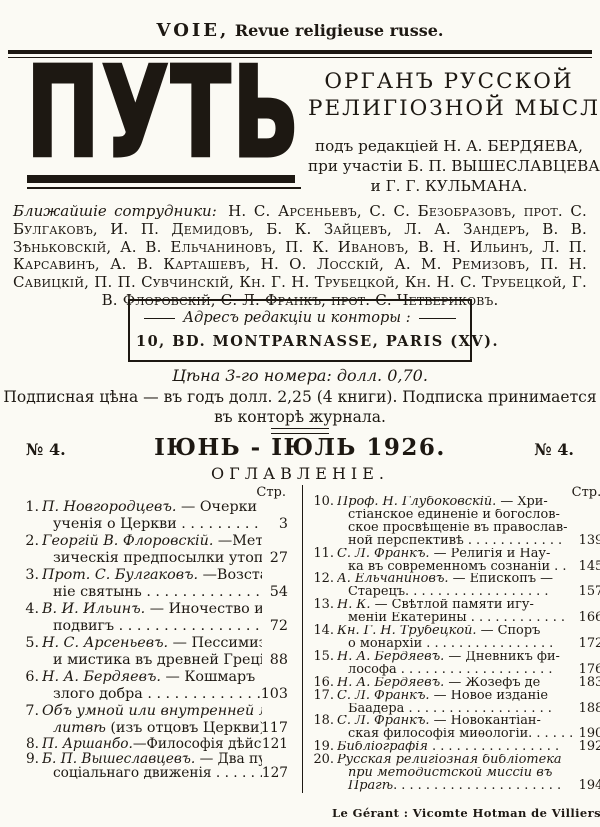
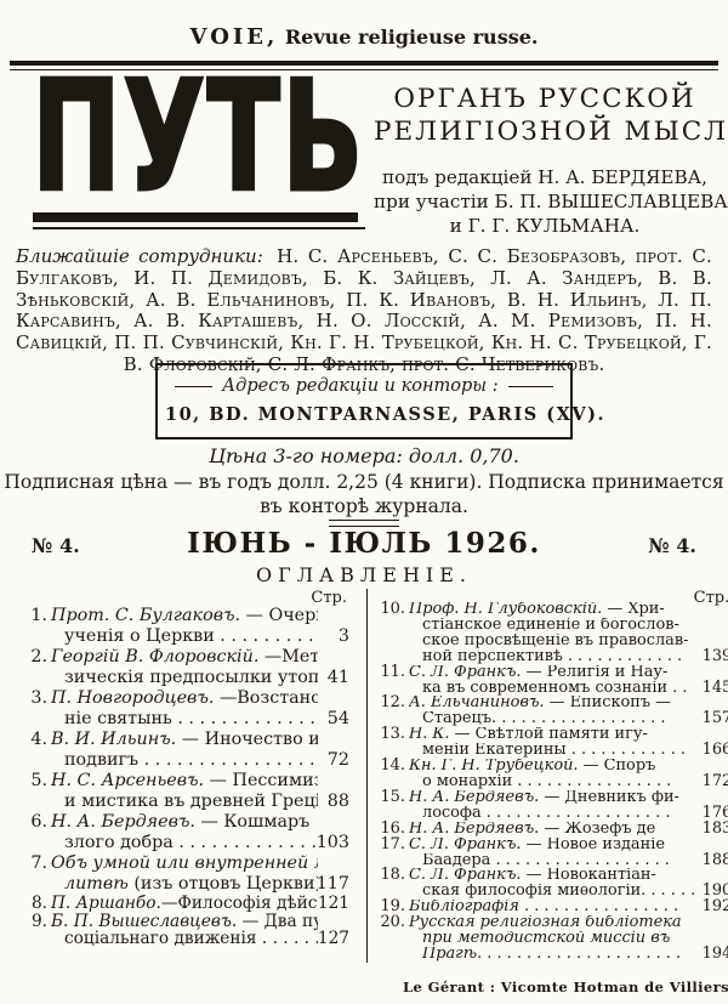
  VOIE, Revue religieuse russe.
  ПУТЬ
  ОРГАНЪ РУССКОЙ
  РЕЛИГІОЗНОЙ МЫСЛ
  подъ редакціей Н. А. БЕРДЯЕВА,
  при участіи Б. П. ВЫШЕСЛАВЦЕВА
  и Г. Г. КУЛЬМАНА.
  Ближайшіе сотрудники: Н. С. Арсеньевъ, С. С. Безобразовъ, прот. С. Булгаковъ, И. П. Демидовъ, Б. К. Зайцевъ, Л. А. Зандеръ, В. В. Зѣньковскій, А. В. Ельчаниновъ, П. К. Ивановъ, В. Н. Ильинъ, Л. П. Карсавинъ, А. В. Карташевъ, Н. О. Лосскій, А. М. Ремизовъ, П. Н. Савицкій, П. П. Сувчинскій, Кн. Г. Н. Трубецкой, Кн. Н. С. Трубецкой, Г. В. Флоровскій, С. Л. Франкъ, прот. С. Четвериковъ.
  Адресъ редакціи и конторы :
  10, BD. MONTPARNASSE, PARIS (XV).
  Цѣна 3-го номера: долл. 0,70.
  Подписная цѣна — въ годъ долл. 2,25 (4 книги). Подписка принимается
  въ конторѣ журнала.
  № 4.
  ІЮНЬ - ІЮЛЬ 1926.
  № 4.
  ОГЛАВЛЕНІЕ.
  Стр.
  1.
- П. Новгородцевъ. — Очерки
+ Прот. С. Булгаковъ. — Очер
  ученія о Церкви . . . . . . . . .
  3
  2.
  Георгій В. Флоровскій. —Мет
  зическія предпосылки утоп
- 27
+ 41
  3.
- Прот. С. Булгаковъ. —Возст
+ П. Новгородцевъ. —Возстано
  ніе святынь . . . . . . . . . . . . .
  54
  4.
  В. И. Ильинъ. — Иночество и
  подвигъ . . . . . . . . . . . . . . . .
  72
  5.
  Н. С. Арсеньевъ. — Пессими
  и мистика въ древней Греці
  88
  6.
  Н. А. Бердяевъ. — Кошмаръ
  злого добра . . . . . . . . . . . . .
  103
  7.
  Объ умной или внутренней
  литвѣ (изъ отцовъ Церкви
  117
  8.
  П. Аршанбо.—Философія дѣйс
  121
  9.
  Б. П. Вышеславцевъ. — Два п
  соціальнаго движенія . . . . . .
  127
  Стр.
  10.
  Проф. Н. Глубоковскій. — Хри-
  стіанское единеніе и богослов-
  ское просвѣщеніе въ православ-
  ной перспективѣ . . . . . . . . . . . .
  139
  11.
  С. Л. Франкъ. — Религія и Нау-
  ка въ современномъ сознаніи . .
  145
  12.
  А. Ельчаниновъ. — Епископъ —
  Старецъ. . . . . . . . . . . . . . . . . .
  157
  13.
  Н. К. — Свѣтлой памяти игу-
  меніи Екатерины . . . . . . . . . . . .
  166
  14.
  Кн. Г. Н. Трубецкой. — Споръ
  о монархіи . . . . . . . . . . . . . . . .
  172
  15.
  Н. А. Бердяевъ. — Дневникъ фи-
  лософа . . . . . . . . . . . . . . . . . . .
  176
  16.
  Н. А. Бердяевъ. — Жозефъ де
  183
  17.
  С. Л. Франкъ. — Новое изданіе
  Баадера . . . . . . . . . . . . . . . . . .
  188
  18.
  С. Л. Франкъ. — Новокантіан-
  ская философія миѳологіи. . . . . .
  190
  19.
  Библіографія . . . . . . . . . . . . . . . .
  192
  20.
  Русская религіозная библіотека
  при методистской миссіи въ
  Прагѣ. . . . . . . . . . . . . . . . . . . . .
  194
  Le Gérant : Vicomte Hotman de Villiers
